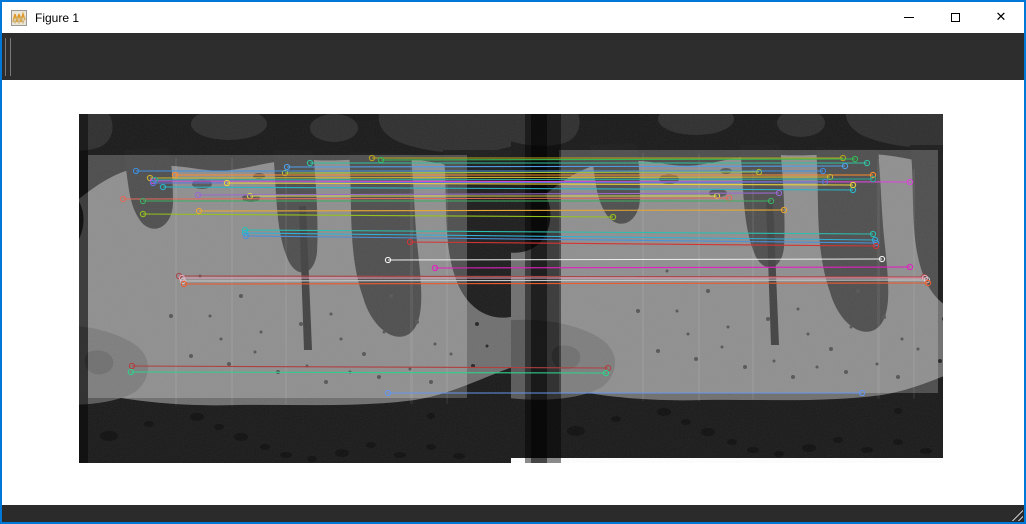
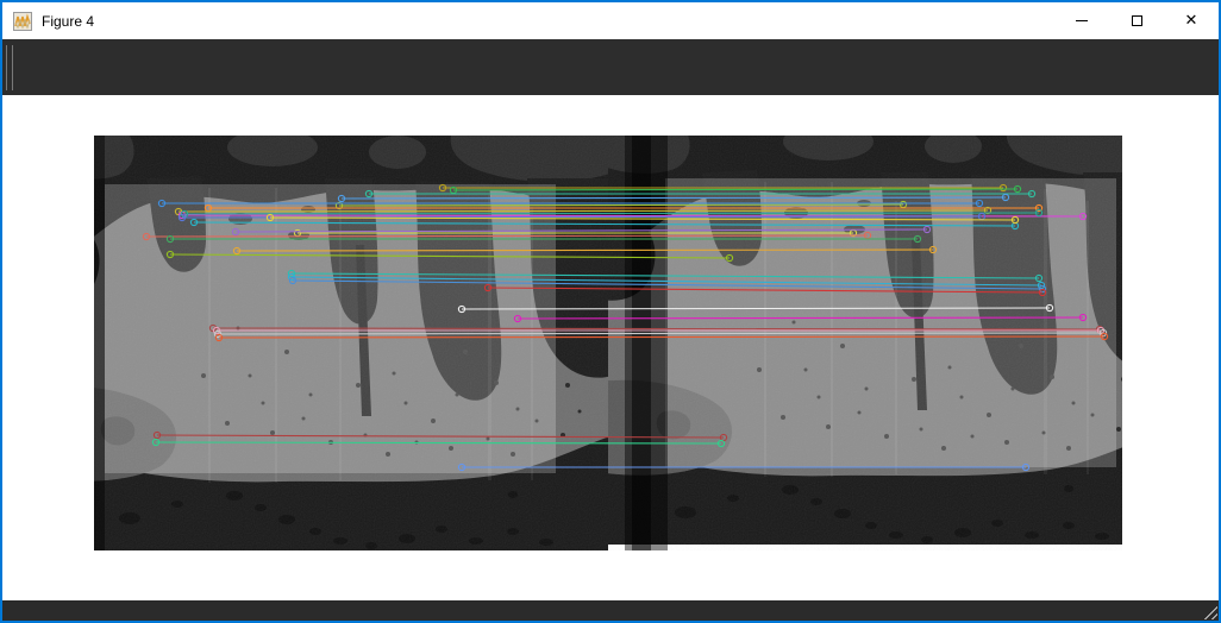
- Figure 1
+ Figure 4
  ✕
